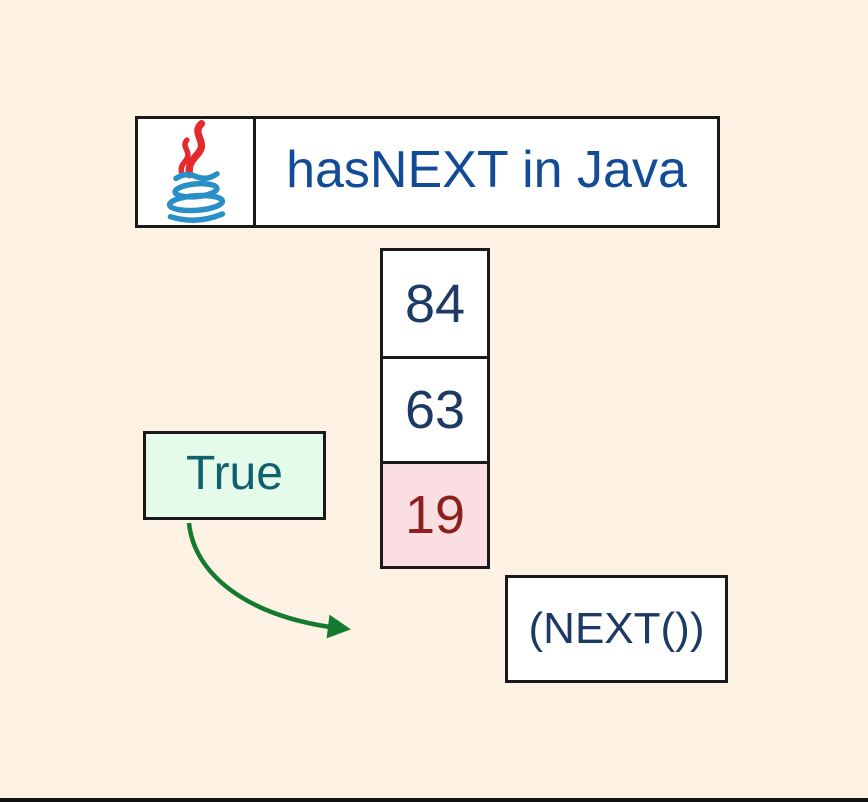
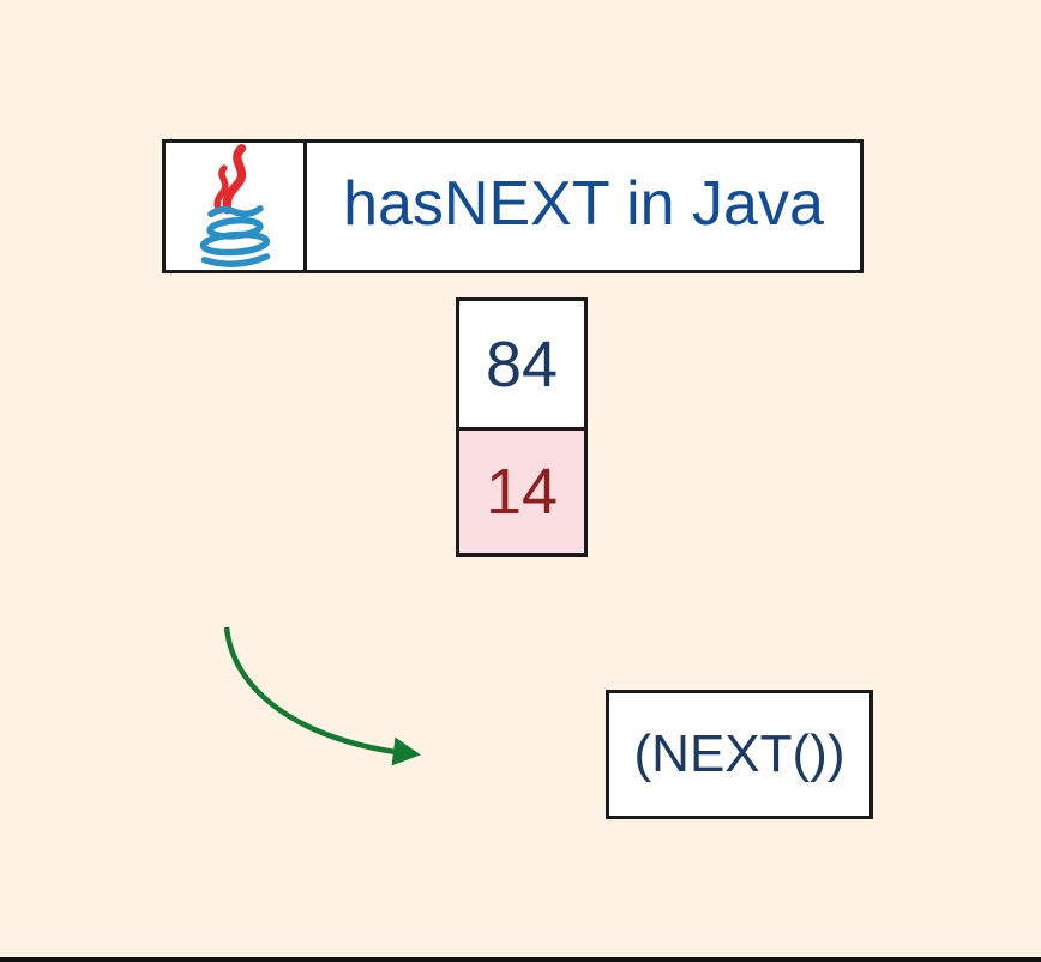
  hasNEXT in Java
  84
- 63
- 19
+ 14
  (NEXT())
- True
